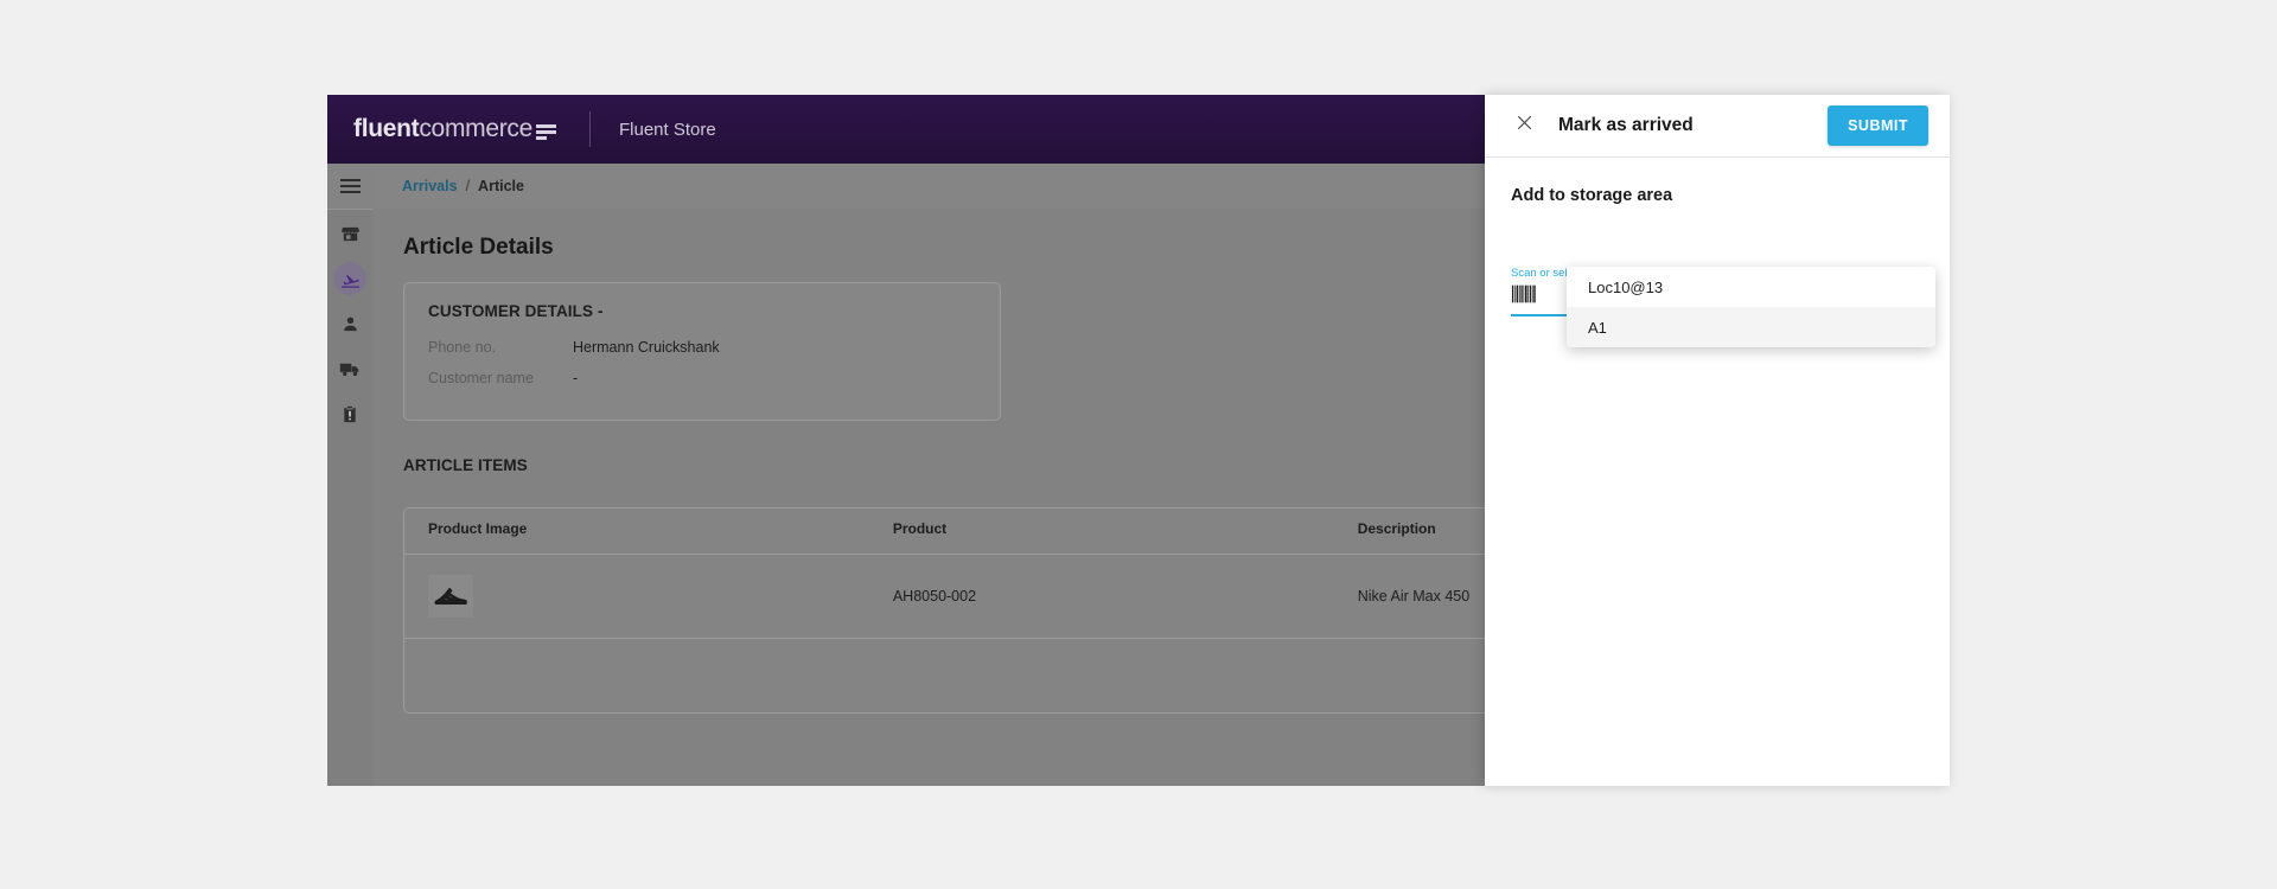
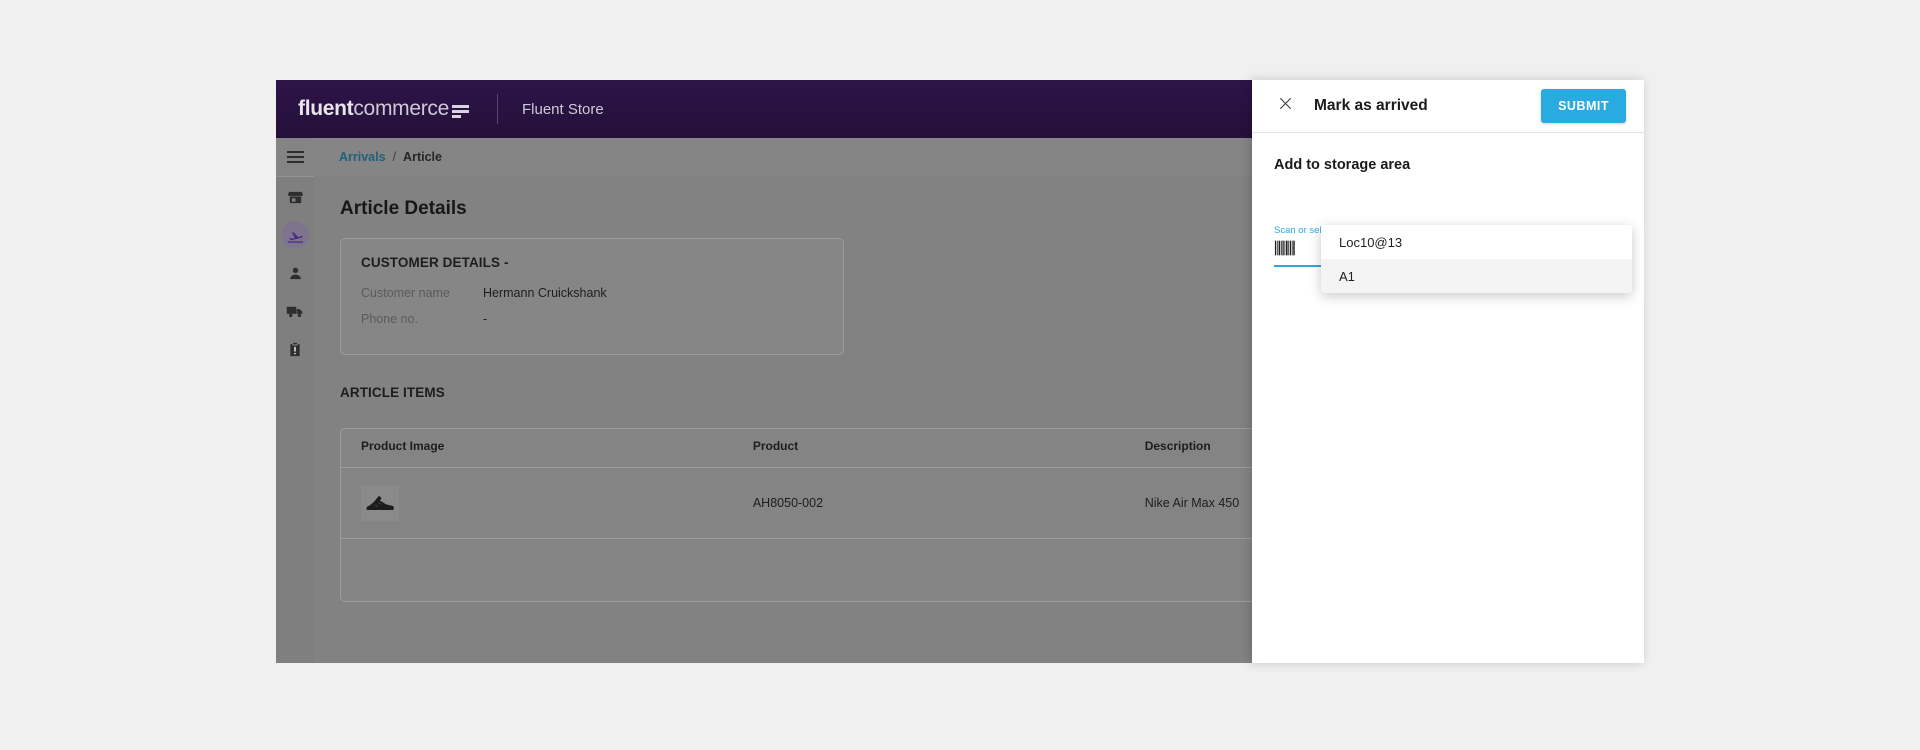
  fluentcommerce
  Fluent Store
  Arrivals
  /
  Article
  Article Details
  CUSTOMER DETAILS -
- Phone no.
+ Customer name
  Hermann Cruickshank
- Customer name
+ Phone no.
  -
  ARTICLE ITEMS
  Product Image	Product	Description
  	AH8050-002	Nike Air Max 450
  Mark as arrived
  SUBMIT
  Add to storage area
  Loc10@13
  A1
